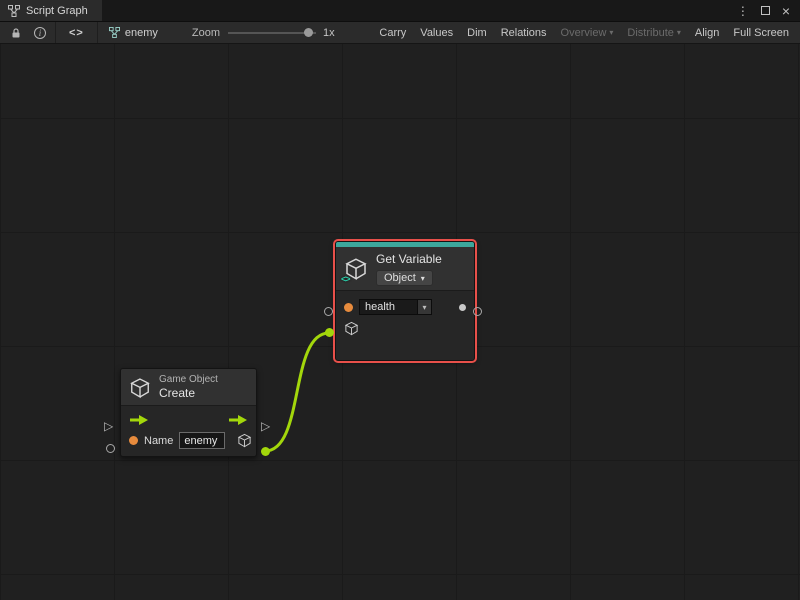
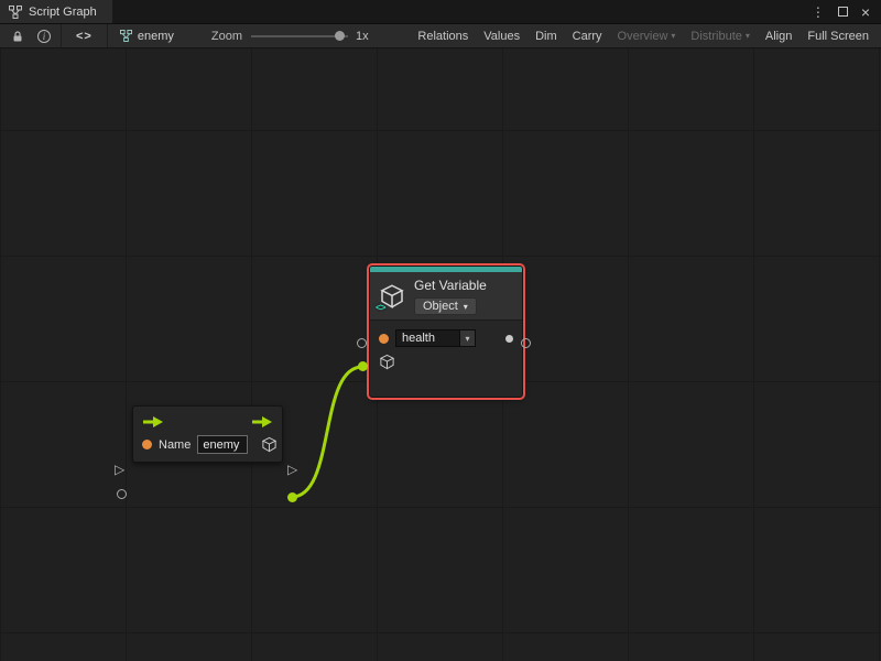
  Script Graph
  ⋮
  ×
  i
  <>
  enemy
  Zoom
  1x
- Carry
+ Relations
  Values
  Dim
- Relations
+ Carry
  Overview
  ▾
  Distribute
  ▾
  Align
  Full Screen
  <>
  Get Variable
  Object
  ▾
  health
  ▾
- Game Object
- Create
  Name
  enemy
  ▷
  ▷
